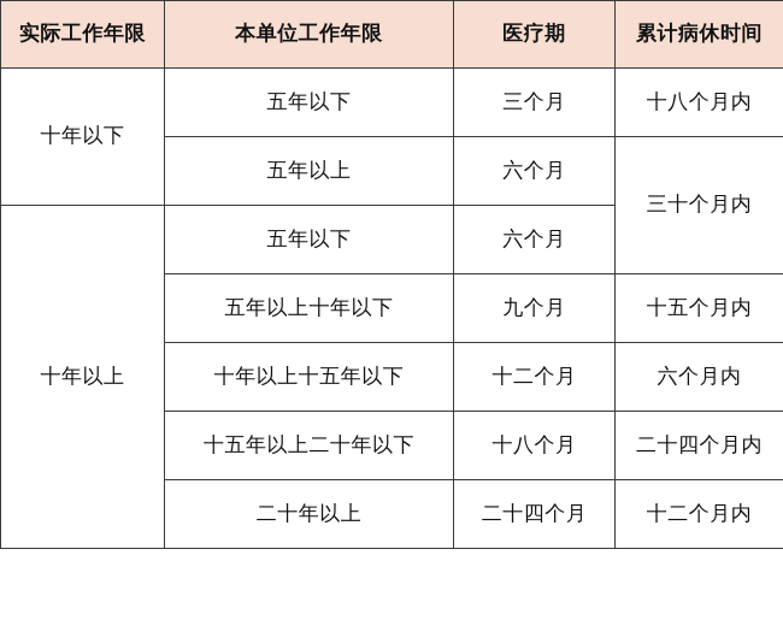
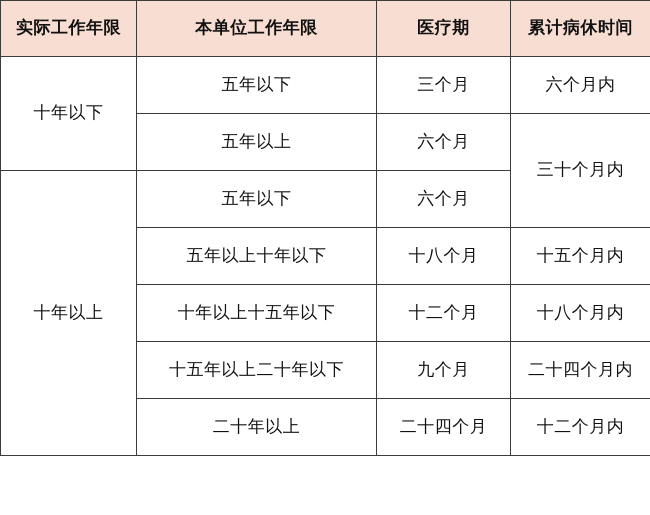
  实际工作年限	本单位工作年限	医疗期	累计病休时间
- 十年以下	五年以下	三个月	十八个月内
+ 十年以下	五年以下	三个月	六个月内
  五年以上	六个月	三十个月内
  十年以上	五年以下	六个月
- 五年以上十年以下	九个月	十五个月内
+ 五年以上十年以下	十八个月	十五个月内
- 十年以上十五年以下	十二个月	六个月内
+ 十年以上十五年以下	十二个月	十八个月内
- 十五年以上二十年以下	十八个月	二十四个月内
+ 十五年以上二十年以下	九个月	二十四个月内
  二十年以上	二十四个月	十二个月内
